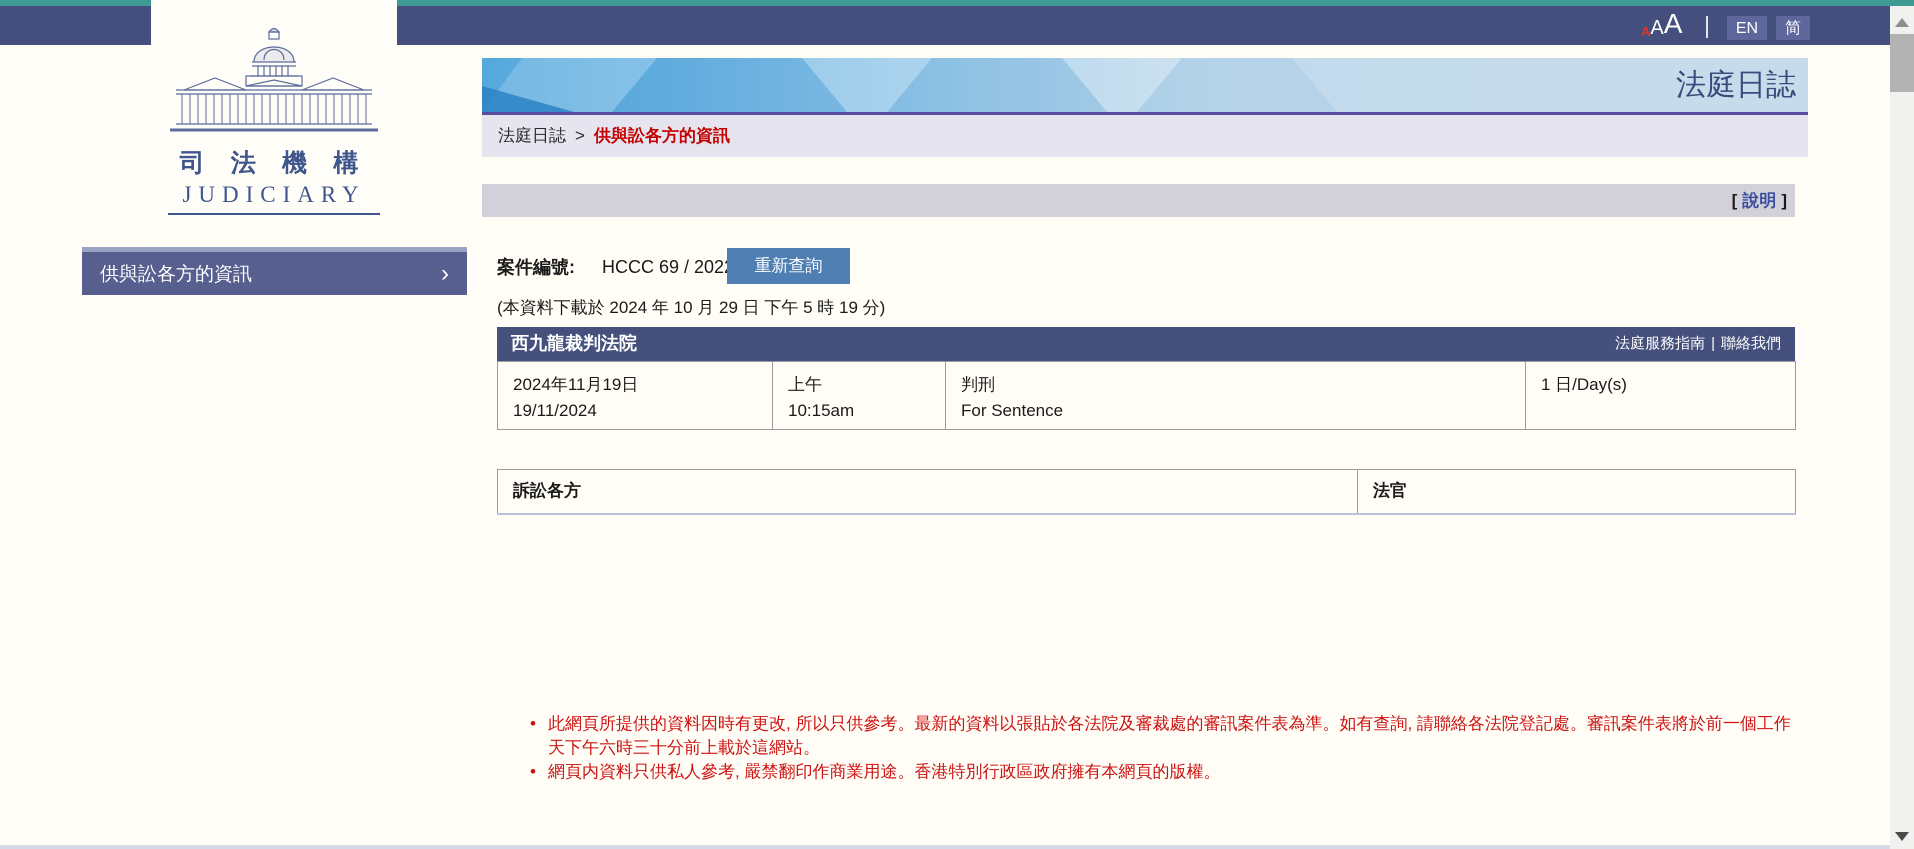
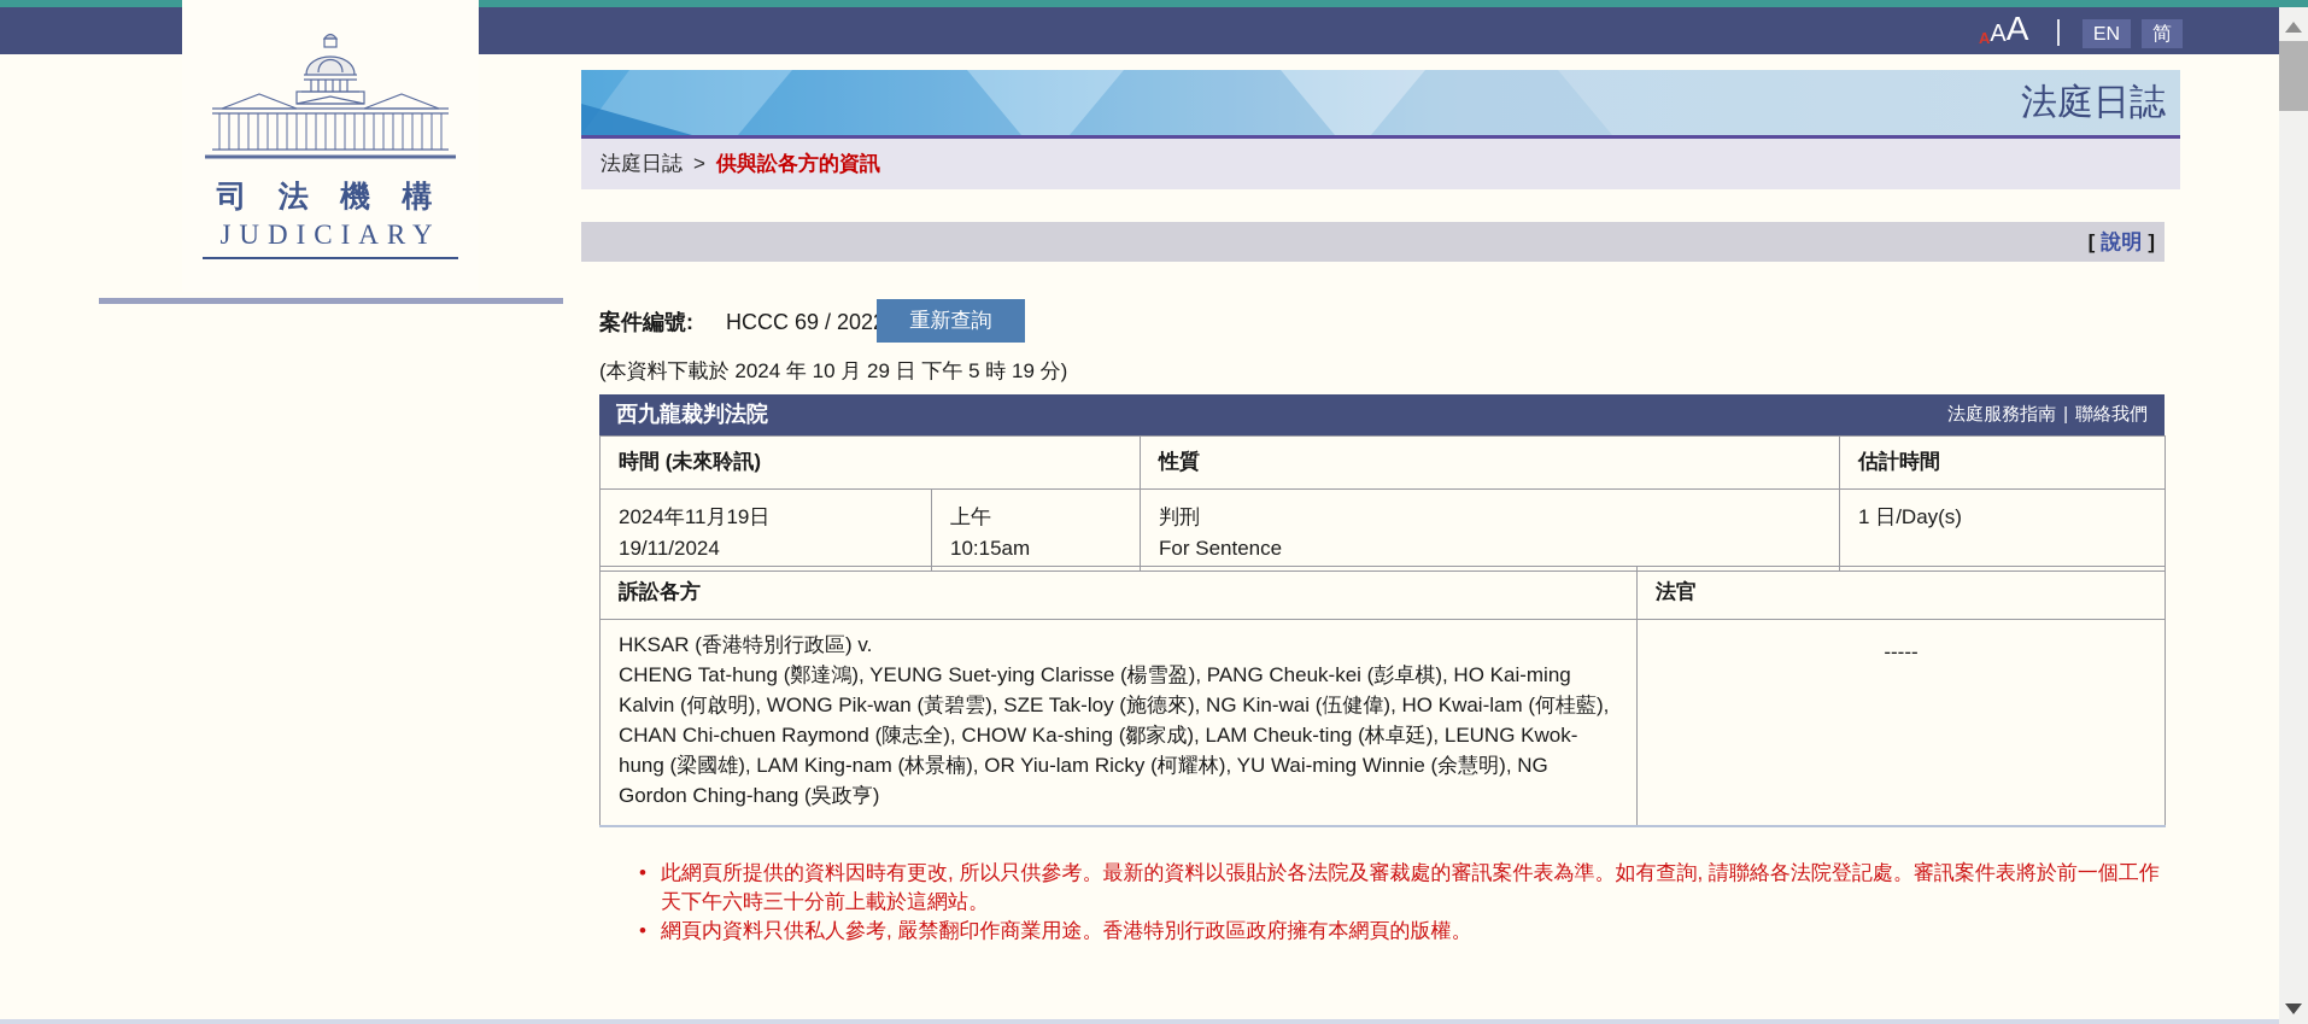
  A
  A
  A
  EN
  简
  司 法 機 構
  JUDICIARY
  法庭日誌
  法庭日誌 > 供與訟各方的資訊
  [ 說明 ]
- 供與訟各方的資訊
- ›
  案件編號:
  HCCC 69 / 202
  重新查詢
  (本資料下載於 2024 年 10 月 29 日 下午 5 時 19 分)
  西九龍裁判法院
  法庭服務指南 | 聯絡我們
+ 時間 (未來聆訊)	性質	估計時間
  2024年11月19日 19/11/2024	上午 10:15am	判刑 For Sentence	1 日/Day(s)
  訴訟各方	法官
+ HKSAR (香港特別行政區) v. CHENG Tat-hung (鄭達鴻), YEUNG Suet-ying Clarisse (楊雪盈), PANG Cheuk-kei (彭卓棋), HO Kai-ming Kalvin (何啟明), WONG Pik-wan (黃碧雲), SZE Tak-loy (施德來), NG Kin-wai (伍健偉), HO Kwai-lam (何桂藍), CHAN Chi-chuen Raymond (陳志全), CHOW Ka-shing (鄒家成), LAM Cheuk-ting (林卓廷), LEUNG Kwok-hung (梁國雄), LAM King-nam (林景楠), OR Yiu-lam Ricky (柯耀林), YU Wai-ming Winnie (余慧明), NG Gordon Ching-hang (吳政亨)	-----
  •
  此網頁所提供的資料因時有更改, 所以只供參考。最新的資料以張貼於各法院及審裁處的審訊案件表為準。如有查詢, 請聯絡各法院登記處。審訊案件表將於前一個工作天下午六時三十分前上載於這網站。
  •
  網頁内資料只供私人參考, 嚴禁翻印作商業用途。香港特別行政區政府擁有本網頁的版權。
